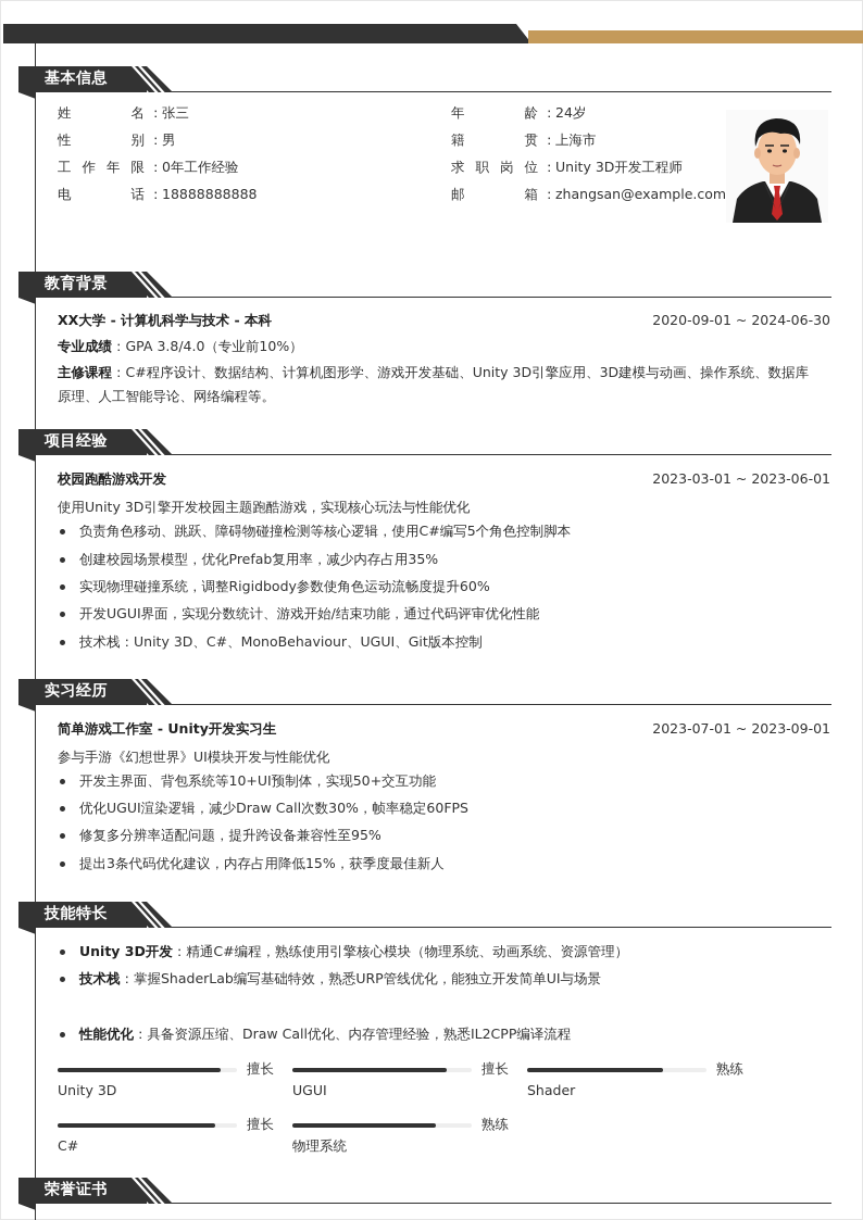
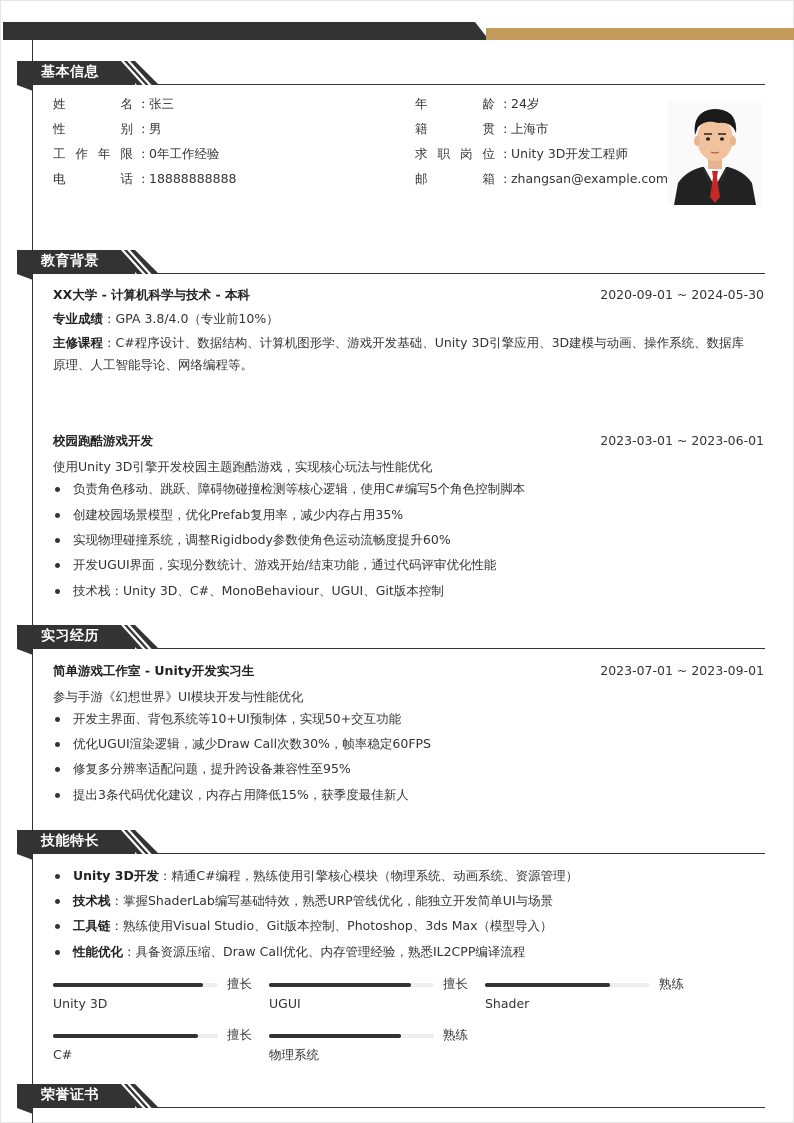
  基本信息
  姓名 ：张三
  性别 ：男
  工作年限 ：0年工作经验
  电话 ：18888888888
  年龄 ：24岁
  籍贯 ：上海市
  求职岗位 ：Unity 3D开发工程师
  邮箱 ：zhangsan@example.com
  教育背景
  XX大学 - 计算机科学与技术 - 本科
- 2020-09-01 ~ 2024-06-30
+ 2020-09-01 ~ 2024-05-30
  专业成绩：GPA 3.8/4.0（专业前10%）
  主修课程：C#程序设计、数据结构、计算机图形学、游戏开发基础、Unity 3D引擎应用、3D建模与动画、操作系统、数据库
  原理、人工智能导论、网络编程等。
- 项目经验
  校园跑酷游戏开发
  2023-03-01 ~ 2023-06-01
  使用Unity 3D引擎开发校园主题跑酷游戏，实现核心玩法与性能优化
  负责角色移动、跳跃、障碍物碰撞检测等核心逻辑，使用C#编写5个角色控制脚本
  创建校园场景模型，优化Prefab复用率，减少内存占用35%
  实现物理碰撞系统，调整Rigidbody参数使角色运动流畅度提升60%
  开发UGUI界面，实现分数统计、游戏开始/结束功能，通过代码评审优化性能
  技术栈：Unity 3D、C#、MonoBehaviour、UGUI、Git版本控制
  实习经历
  简单游戏工作室 - Unity开发实习生
  2023-07-01 ~ 2023-09-01
  参与手游《幻想世界》UI模块开发与性能优化
  开发主界面、背包系统等10+UI预制体，实现50+交互功能
  优化UGUI渲染逻辑，减少Draw Call次数30%，帧率稳定60FPS
  修复多分辨率适配问题，提升跨设备兼容性至95%
  提出3条代码优化建议，内存占用降低15%，获季度最佳新人
  技能特长
  Unity 3D开发：精通C#编程，熟练使用引擎核心模块（物理系统、动画系统、资源管理）
  技术栈：掌握ShaderLab编写基础特效，熟悉URP管线优化，能独立开发简单UI与场景
+ 工具链：熟练使用Visual Studio、Git版本控制、Photoshop、3ds Max（模型导入）
  性能优化：具备资源压缩、Draw Call优化、内存管理经验，熟悉IL2CPP编译流程
  擅长
  Unity 3D
  擅长
  UGUI
  熟练
  Shader
  擅长
  C#
  熟练
  物理系统
  荣誉证书
